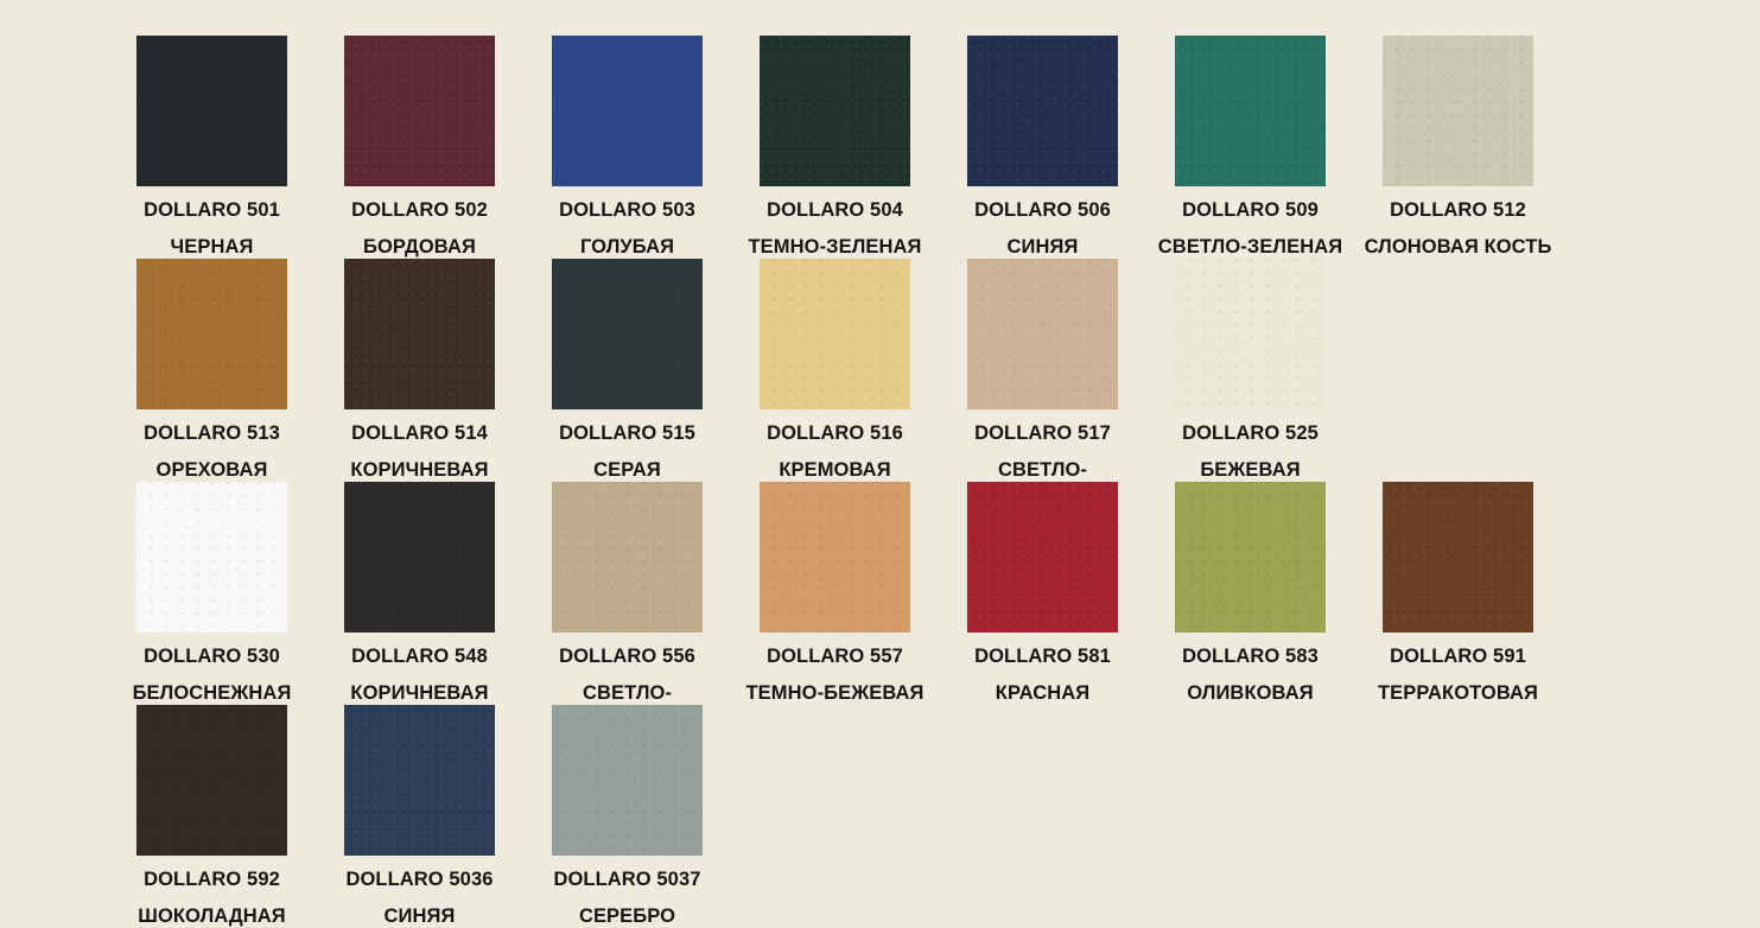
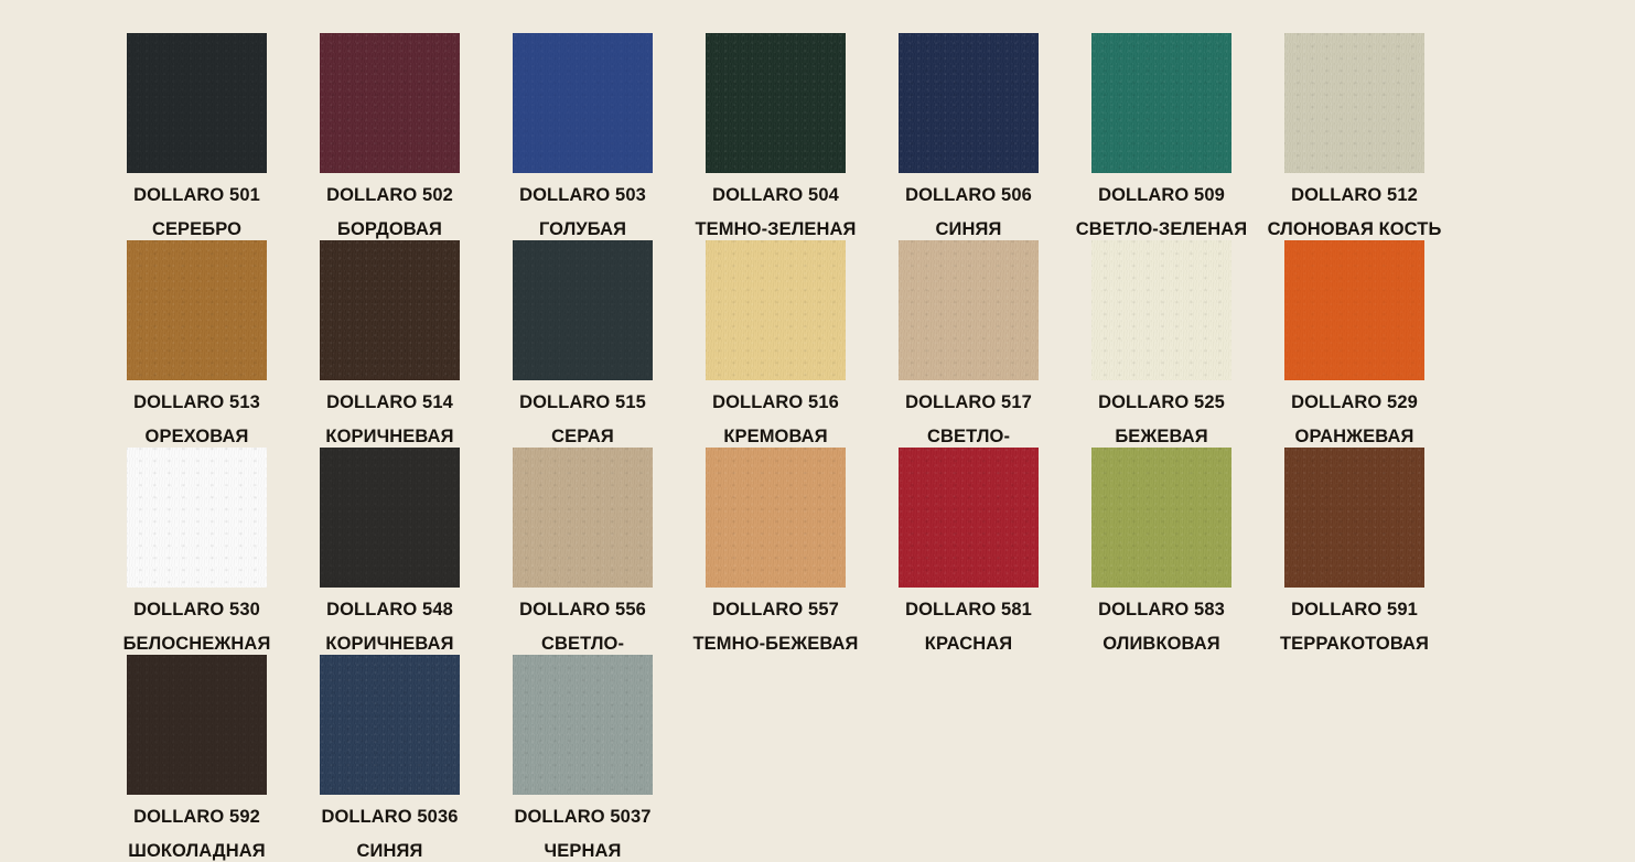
  DOLLARO 501
- ЧЕРНАЯ
+ СЕРЕБРО
  DOLLARO 502
  БОРДОВАЯ
  DOLLARO 503
  ГОЛУБАЯ
  DOLLARO 504
  ТЕМНО-ЗЕЛЕНАЯ
  DOLLARO 506
  СИНЯЯ
  DOLLARO 509
  СВЕТЛО-ЗЕЛЕНАЯ
  DOLLARO 512
  СЛОНОВАЯ КОСТЬ
  DOLLARO 513
  ОРЕХОВАЯ
  DOLLARO 514
  КОРИЧНЕВАЯ
  DOLLARO 515
  СЕРАЯ
  DOLLARO 516
  КРЕМОВАЯ
  DOLLARO 517
  СВЕТЛО-
  DOLLARO 525
  БЕЖЕВАЯ
+ DOLLARO 529
+ ОРАНЖЕВАЯ
  DOLLARO 530
  БЕЛОСНЕЖНАЯ
  DOLLARO 548
  КОРИЧНЕВАЯ
  DOLLARO 556
  СВЕТЛО-
  DOLLARO 557
  ТЕМНО-БЕЖЕВАЯ
  DOLLARO 581
  КРАСНАЯ
  DOLLARO 583
  ОЛИВКОВАЯ
  DOLLARO 591
  ТЕРРАКОТОВАЯ
  DOLLARO 592
  ШОКОЛАДНАЯ
  DOLLARO 5036
  СИНЯЯ
  DOLLARO 5037
- СЕРЕБРО
+ ЧЕРНАЯ
